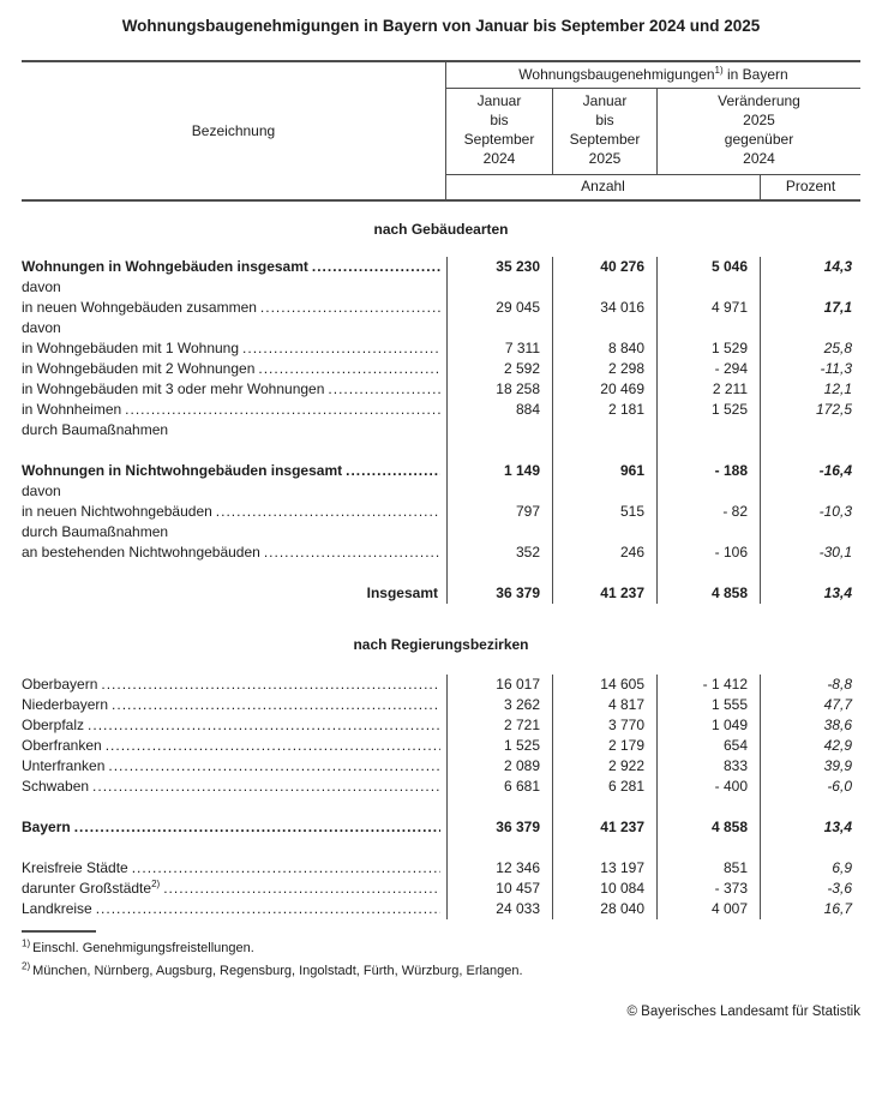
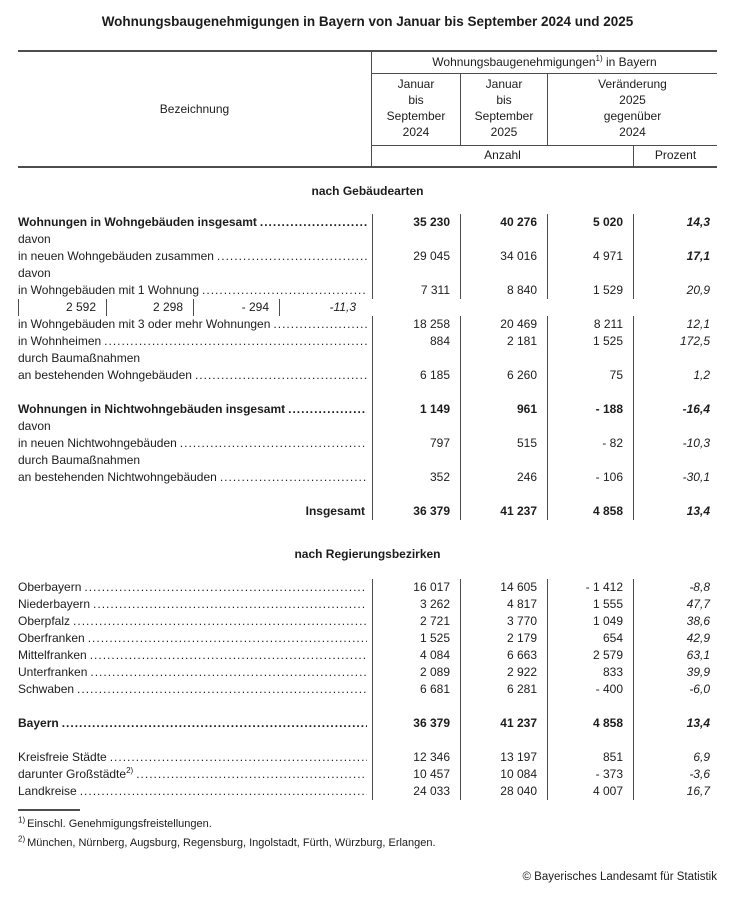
  Wohnungsbaugenehmigungen in Bayern von Januar bis September 2024 und 2025
  Bezeichnung
  Wohnungsbaugenehmigungen1) in Bayern
  Januar
  bis
  September
  2024
  Januar
  bis
  September
  2025
  Veränderung
  2025
  gegenüber
  2024
  Anzahl
  Prozent
  nach Gebäudearten
  Wohnungen in Wohngebäuden insgesamt
  35 230
  40 276
- 5 046
+ 5 020
  14,3
  davon
  in neuen Wohngebäuden zusammen
  29 045
  34 016
  4 971
  17,1
  davon
  in Wohngebäuden mit 1 Wohnung
  7 311
  8 840
  1 529
- 25,8
+ 20,9
- in Wohngebäuden mit 2 Wohnungen
  2 592
  2 298
  - 294
  -11,3
  in Wohngebäuden mit 3 oder mehr Wohnungen
  18 258
  20 469
- 2 211
+ 8 211
  12,1
  in Wohnheimen
  884
  2 181
  1 525
  172,5
  durch Baumaßnahmen
+ an bestehenden Wohngebäuden
+ 6 185
+ 6 260
+ 75
+ 1,2
  Wohnungen in Nichtwohngebäuden insgesamt
  1 149
  961
  - 188
  -16,4
  davon
  in neuen Nichtwohngebäuden
  797
  515
  - 82
  -10,3
  durch Baumaßnahmen
  an bestehenden Nichtwohngebäuden
  352
  246
  - 106
  -30,1
  Insgesamt
  36 379
  41 237
  4 858
  13,4
  nach Regierungsbezirken
  Oberbayern
  16 017
  14 605
  - 1 412
  -8,8
  Niederbayern
  3 262
  4 817
  1 555
  47,7
  Oberpfalz
  2 721
  3 770
  1 049
  38,6
  Oberfranken
  1 525
  2 179
  654
  42,9
+ Mittelfranken
+ 4 084
+ 6 663
+ 2 579
+ 63,1
  Unterfranken
  2 089
  2 922
  833
  39,9
  Schwaben
  6 681
  6 281
  - 400
  -6,0
  Bayern
  36 379
  41 237
  4 858
  13,4
  Kreisfreie Städte
  12 346
  13 197
  851
  6,9
  darunter Großstädte2)
  10 457
  10 084
  - 373
  -3,6
  Landkreise
  24 033
  28 040
  4 007
  16,7
  1) Einschl. Genehmigungsfreistellungen.
  2) München, Nürnberg, Augsburg, Regensburg, Ingolstadt, Fürth, Würzburg, Erlangen.
  © Bayerisches Landesamt für Statistik
